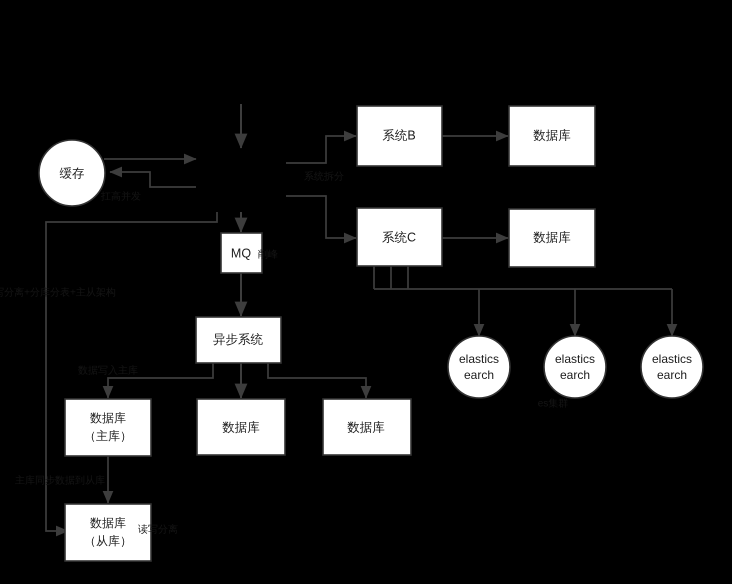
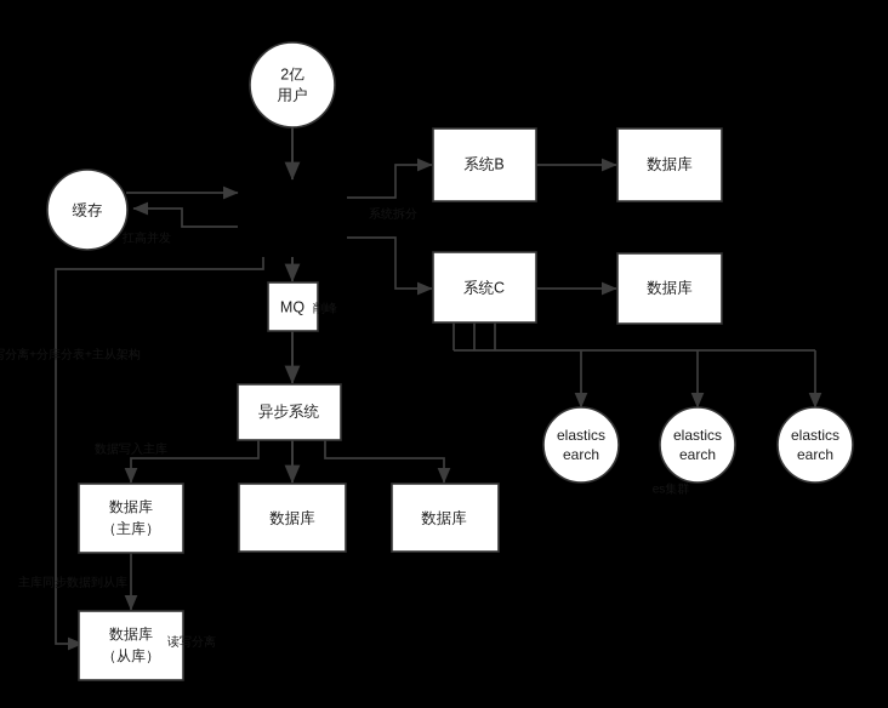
+ 2亿
+ 用户
  缓存
  系统B
  系统C
  数据库
  数据库
  MQ
  异步系统
  数据库
  （主库）
  数据库
  （从库）
  数据库
  数据库
  elastics
  earch
  elastics
  earch
  elastics
  earch
  削峰
  分离+分库分表+主从架构
  主库同步数据到从库
  读写分离
